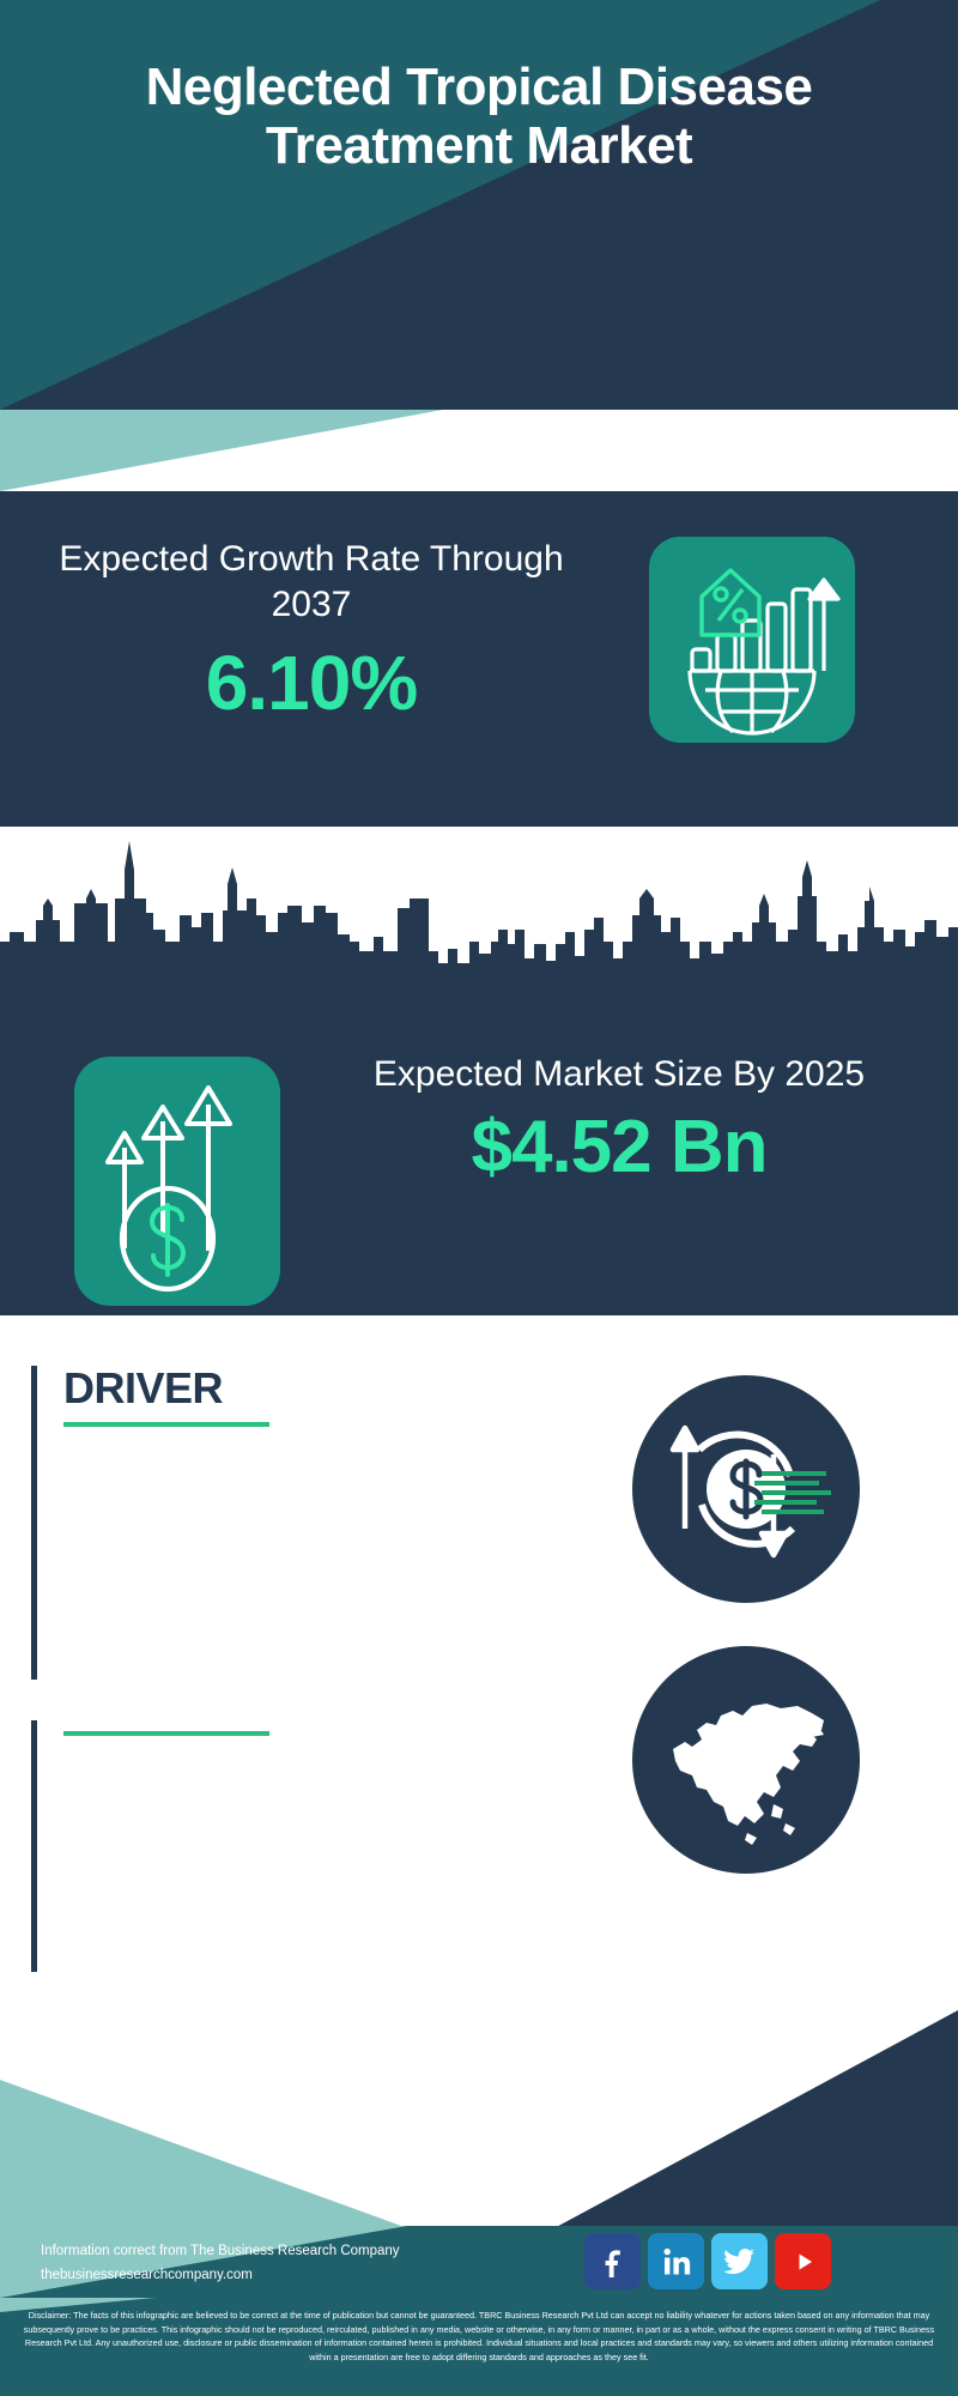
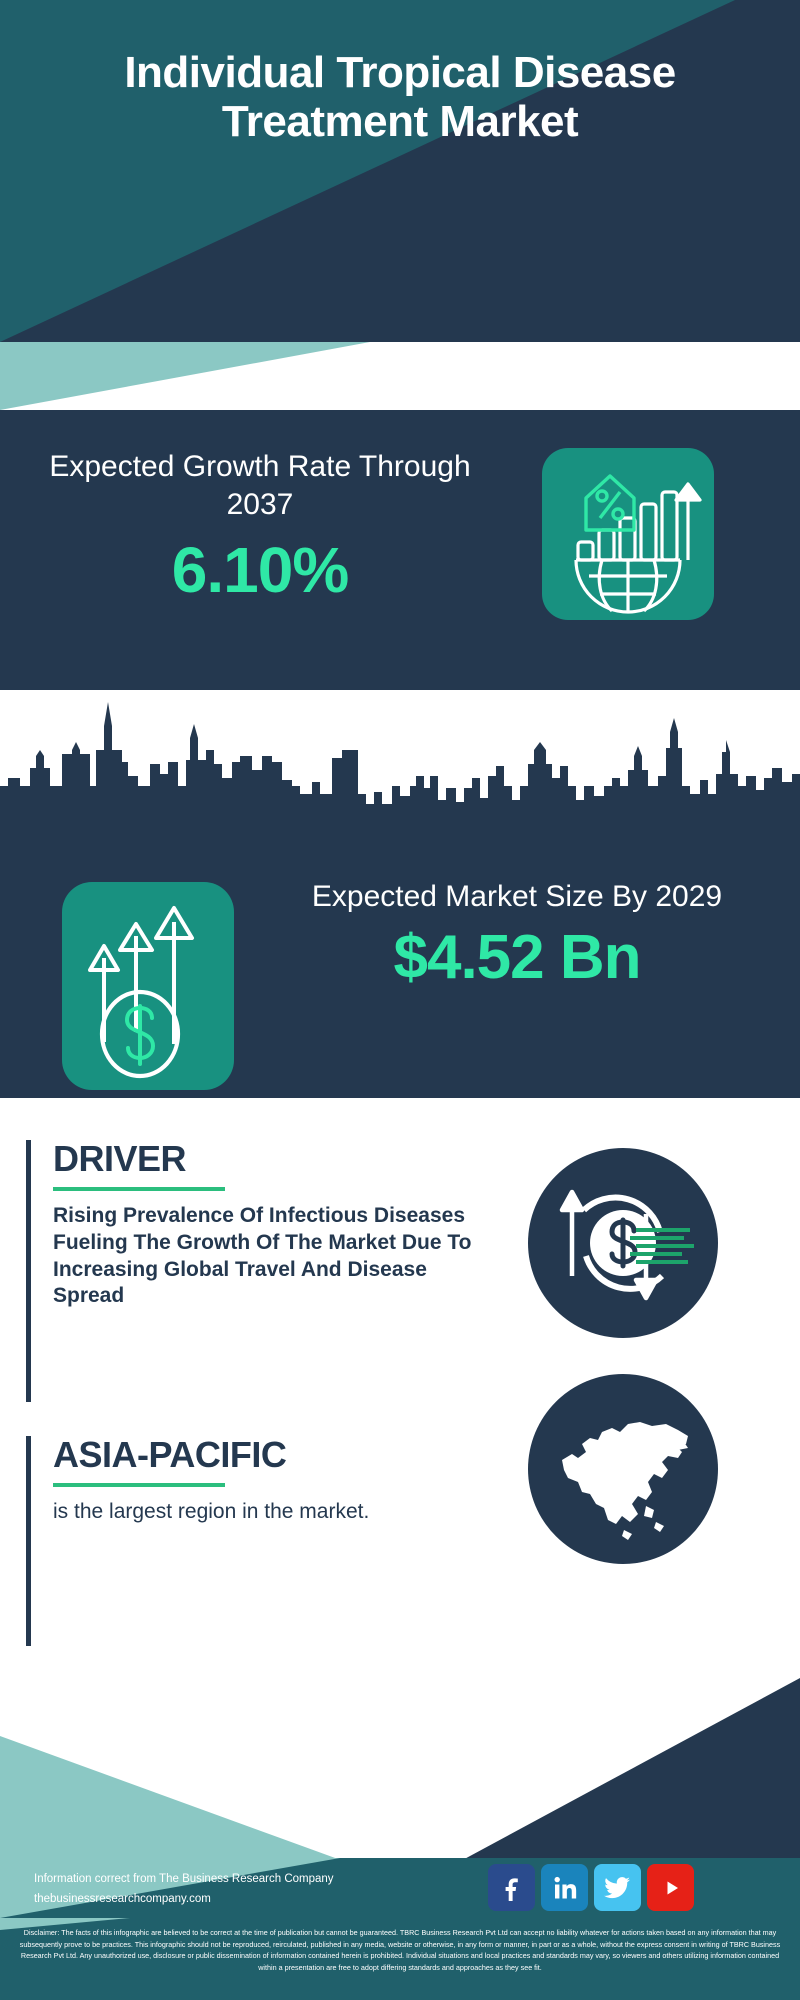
- Neglected Tropical Disease Treatment Market
+ Individual Tropical Disease Treatment Market
  Expected Growth Rate Through 2037
  6.10%
- Expected Market Size By 2025
+ Expected Market Size By 2029
  $4.52 Bn
  DRIVER
+ Rising Prevalence Of Infectious Diseases Fueling The Growth Of The Market Due To Increasing Global Travel And Disease Spread
+ ASIA-PACIFIC
+ is the largest region in the market.
  Information correct from The Business Research Company
  thebusinessresearchcompany.com
  Disclaimer: The facts of this infographic are believed to be correct at the time of publication but cannot be guaranteed. TBRC Business Research Pvt Ltd can accept no liability whatever for actions taken based on any information that may subsequently prove to be practices. This infographic should not be reproduced, reirculated, published in any media, website or otherwise, in any form or manner, in part or as a whole, without the express consent in writing of TBRC Business Research Pvt Ltd. Any unauthorized use, disclosure or public dissemination of information contained herein is prohibited. Individual situations and local practices and standards may vary, so viewers and others utilizing information contained within a presentation are free to adopt differing standards and approaches as they see fit.
